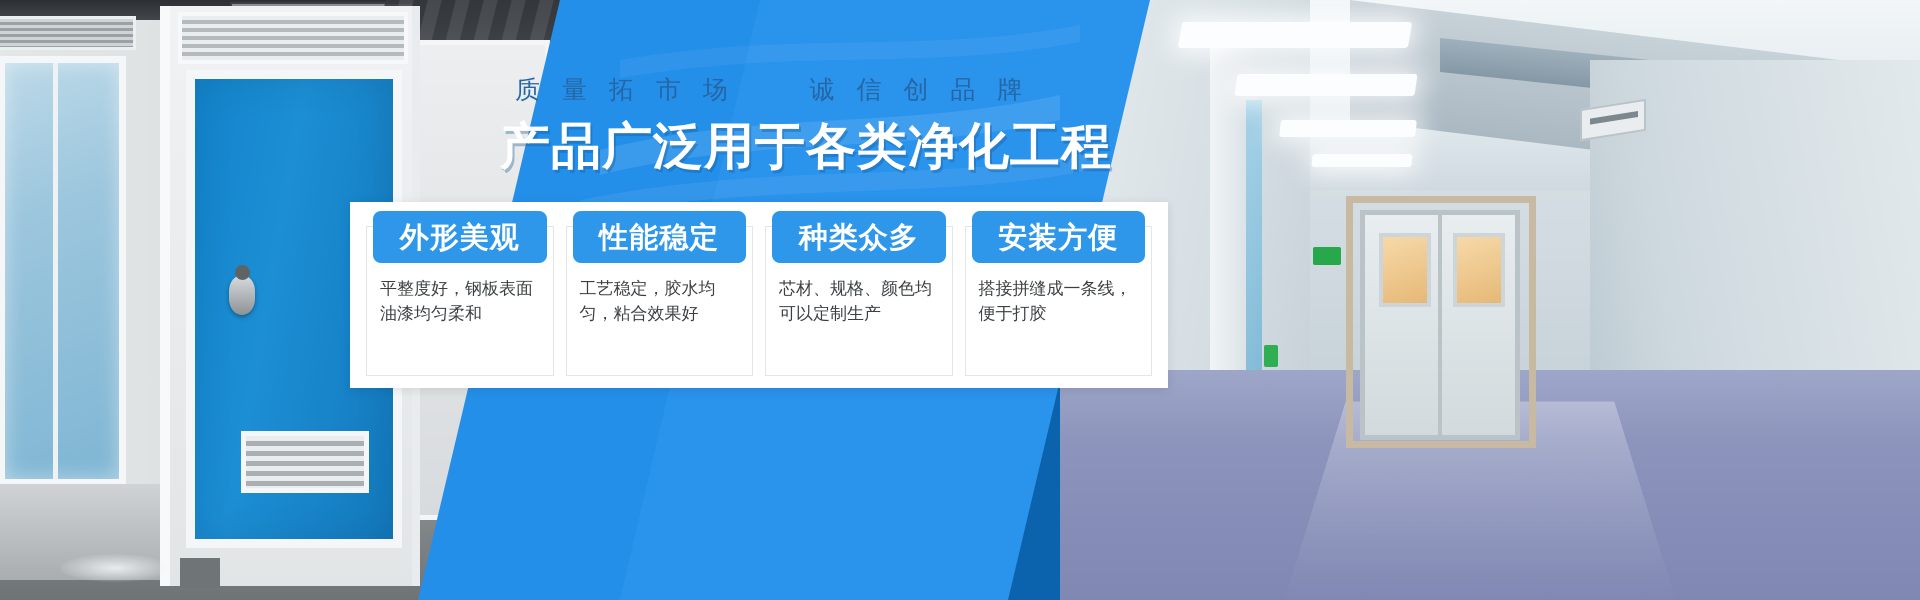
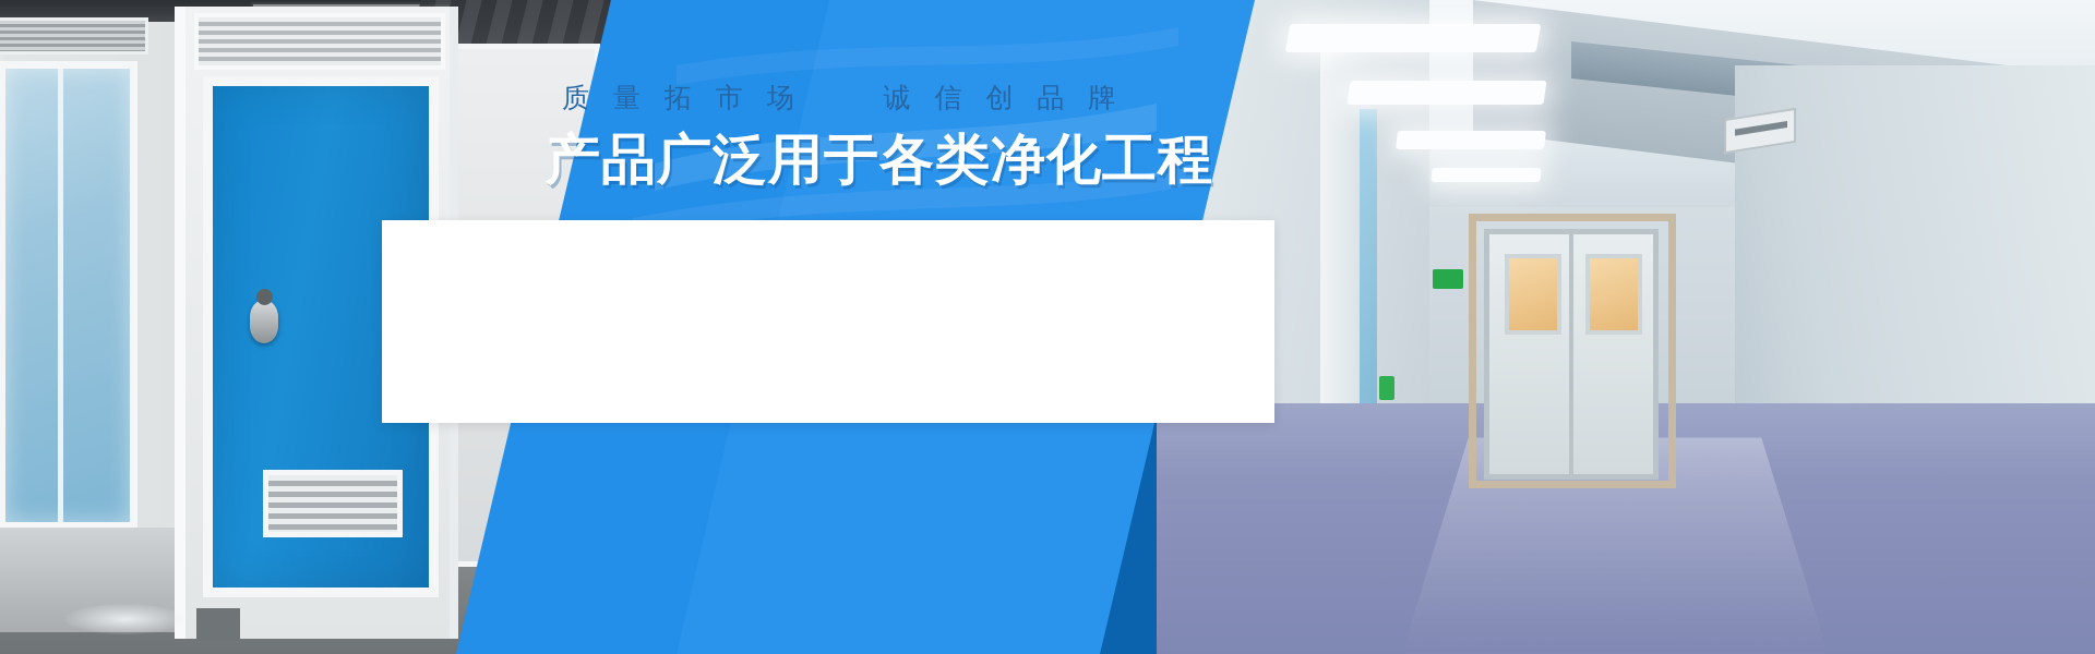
  质 量 拓 市 场 诚 信 创 品 牌
  产品广泛用于各类净化工程
- 外形美观
- 平整度好，钢板表面油漆均匀柔和
- 性能稳定
- 工艺稳定，胶水均匀，粘合效果好
- 种类众多
- 芯材、规格、颜色均可以定制生产
- 安装方便
- 搭接拼缝成一条线，便于打胶
